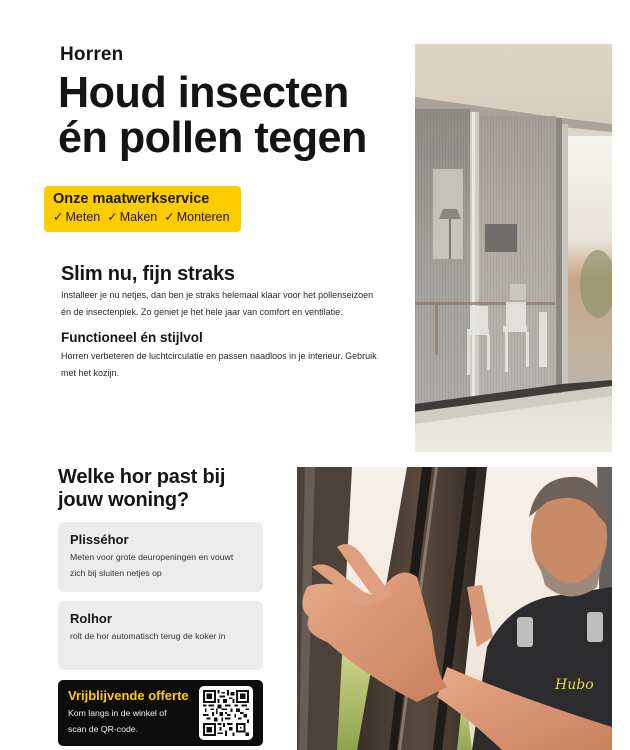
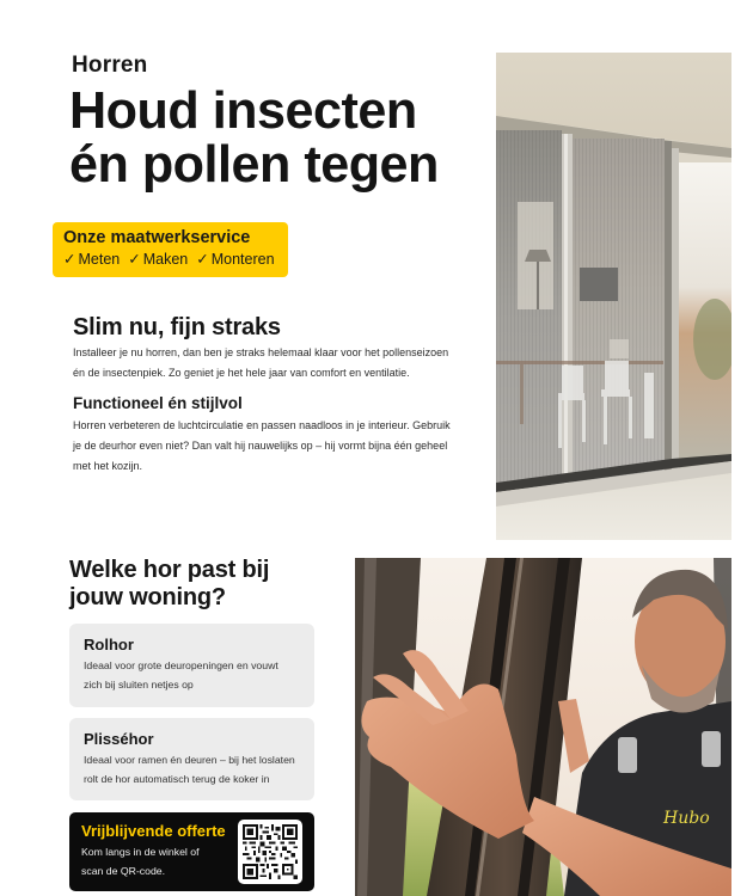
  Horren
  Houd insecten
  én pollen tegen
  Onze maatwerkservice
  ✓ Meten
  ✓ Maken
  ✓ Monteren
  Slim nu, fijn straks
- Installeer je nu netjes, dan ben je straks helemaal klaar voor het pollenseizoen
+ Installeer je nu horren, dan ben je straks helemaal klaar voor het pollenseizoen
  én de insectenpiek. Zo geniet je het hele jaar van comfort en ventilatie.
  Functioneel én stijlvol
  Horren verbeteren de luchtcirculatie en passen naadloos in je interieur. Gebruik
+ je de deurhor even niet? Dan valt hij nauwelijks op – hij vormt bijna één geheel
  met het kozijn.
  Welke hor past bij
  jouw woning?
- Plisséhor
+ Rolhor
- Meten voor grote deuropeningen en vouwt
+ Ideaal voor grote deuropeningen en vouwt
  zich bij sluiten netjes op
- Rolhor
+ Plisséhor
+ Ideaal voor ramen én deuren – bij het loslaten
  rolt de hor automatisch terug de koker in
  Vrijblijvende offerte
  Kom langs in de winkel of
  scan de QR-code.
  Hubo
